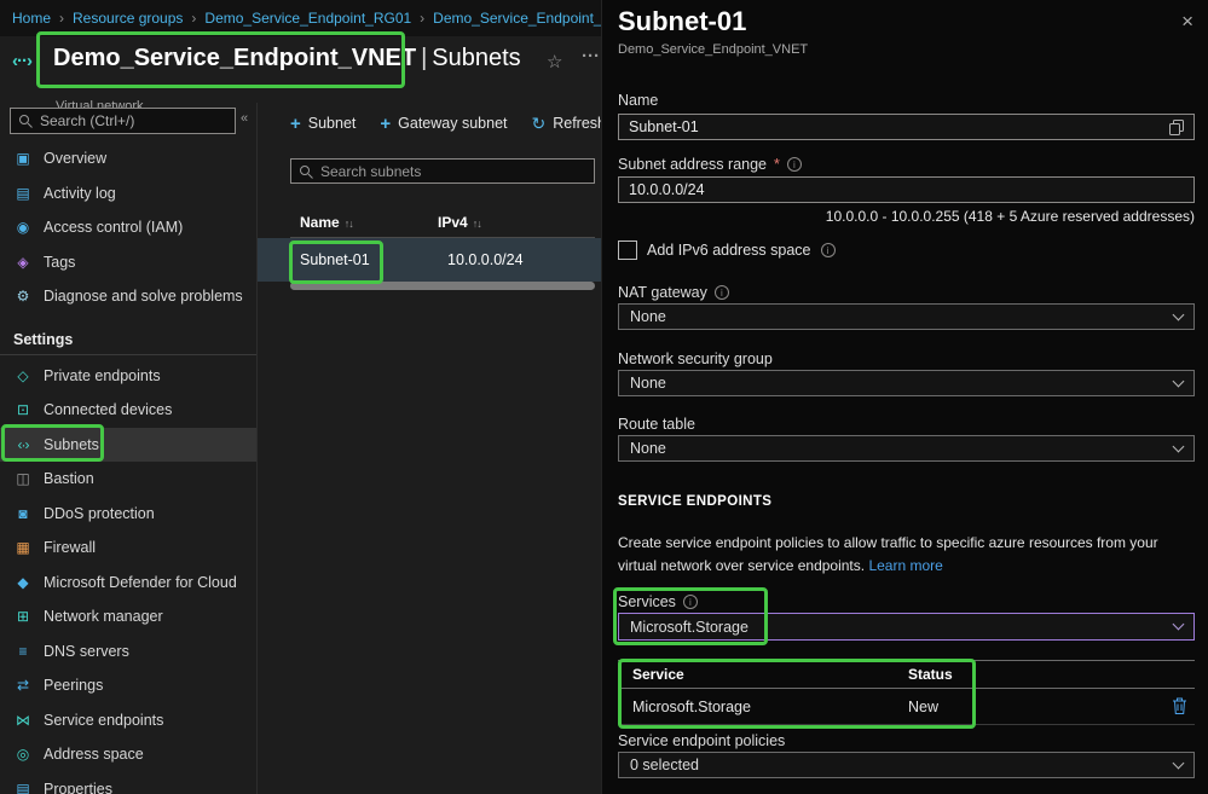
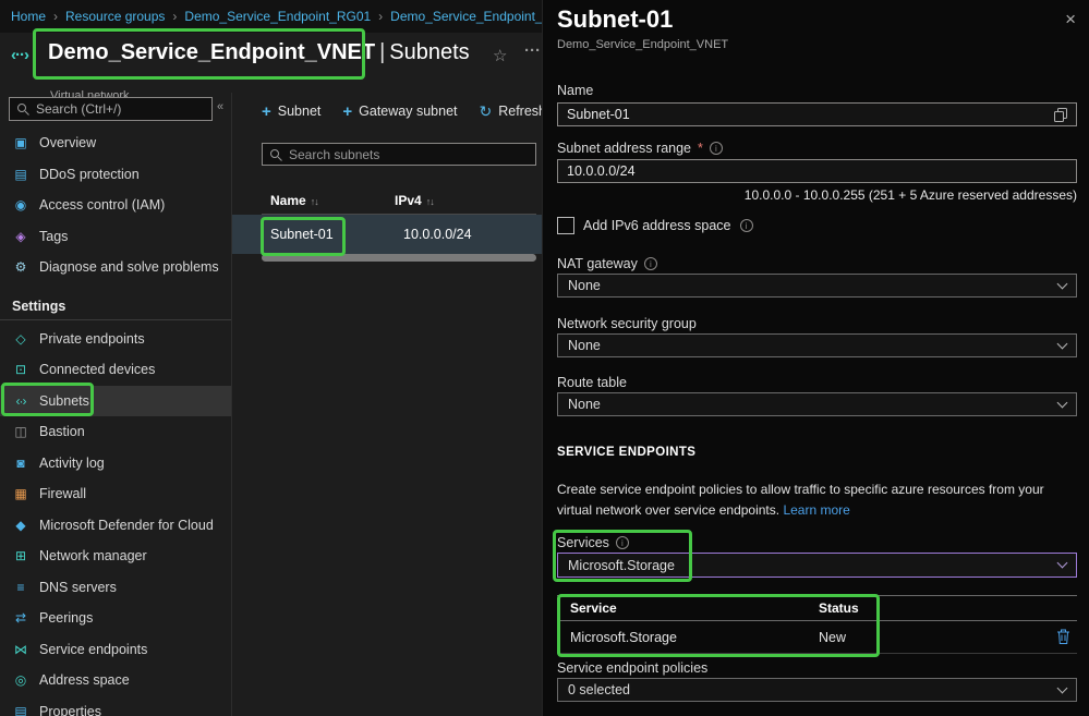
  Home
  Resource groups
  Demo_Service_Endpoint_RG01
  Demo_Service_Endpoint_
  ‹··›
  Demo_Service_Endpoint_VNET | Subnets
  Virtual network
  ☆
  ···
  Search (Ctrl+/)
  Overview
- Activity log
+ DDoS protection
  Access control (IAM)
  Tags
  Diagnose and solve problems
  Settings
  Private endpoints
  Connected devices
  Subnets
  Bastion
- DDoS protection
+ Activity log
  Firewall
  Microsoft Defender for Cloud
  Network manager
  DNS servers
  Peerings
  Service endpoints
  Address space
  Properties
  Subnet
  Gateway subnet
  Refres
  Search subnets
  Name
  IPv4
  Subnet-01
  10.0.0.0/24
  Subnet-01
  Demo_Service_Endpoint_VNET
  Name
  Subnet-01
  Subnet address range
  *
  10.0.0.0/24
- 10.0.0.0 - 10.0.0.255 (418 + 5 Azure reserved addresses)
+ 10.0.0.0 - 10.0.0.255 (251 + 5 Azure reserved addresses)
  Add IPv6 address space
  NAT gateway
  None
  Network security group
  None
  Route table
  None
  SERVICE ENDPOINTS
  Create service endpoint policies to allow traffic to specific azure resources from your virtual network over service endpoints. Learn more
  Services
  Microsoft.Storage
  Service
  Status
  Microsoft.Storage
  New
  Service endpoint policies
  0 selected
